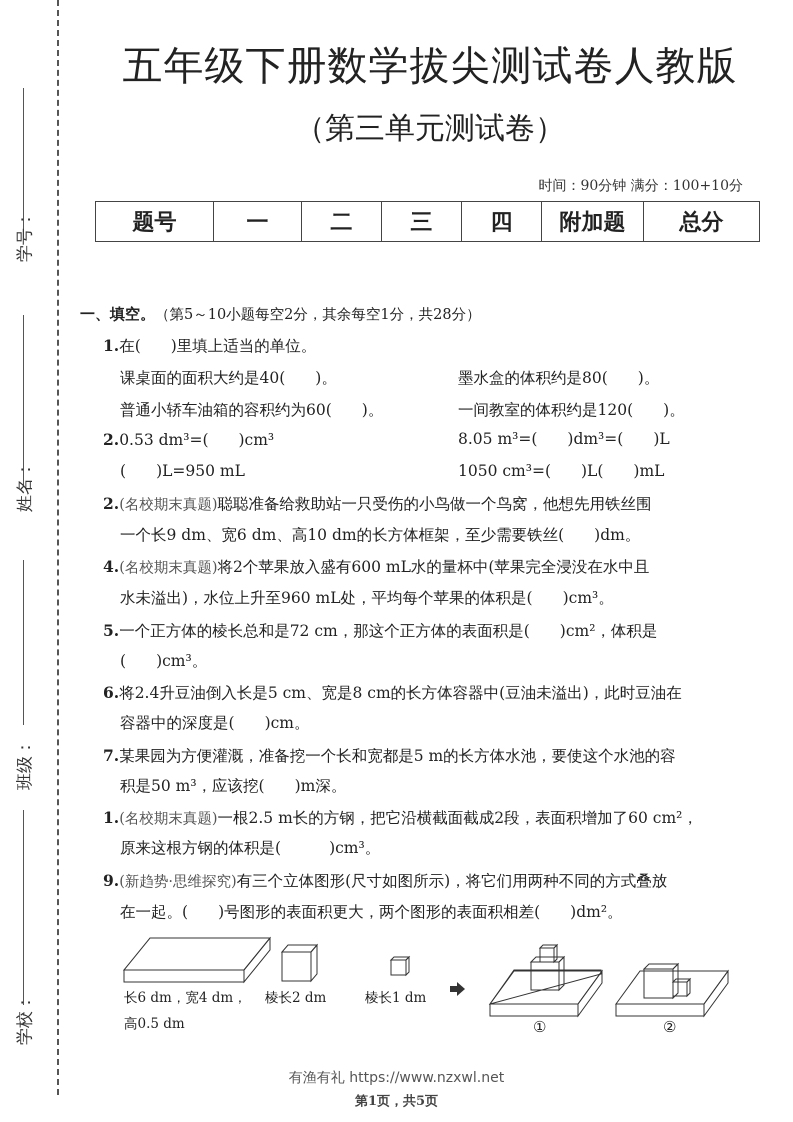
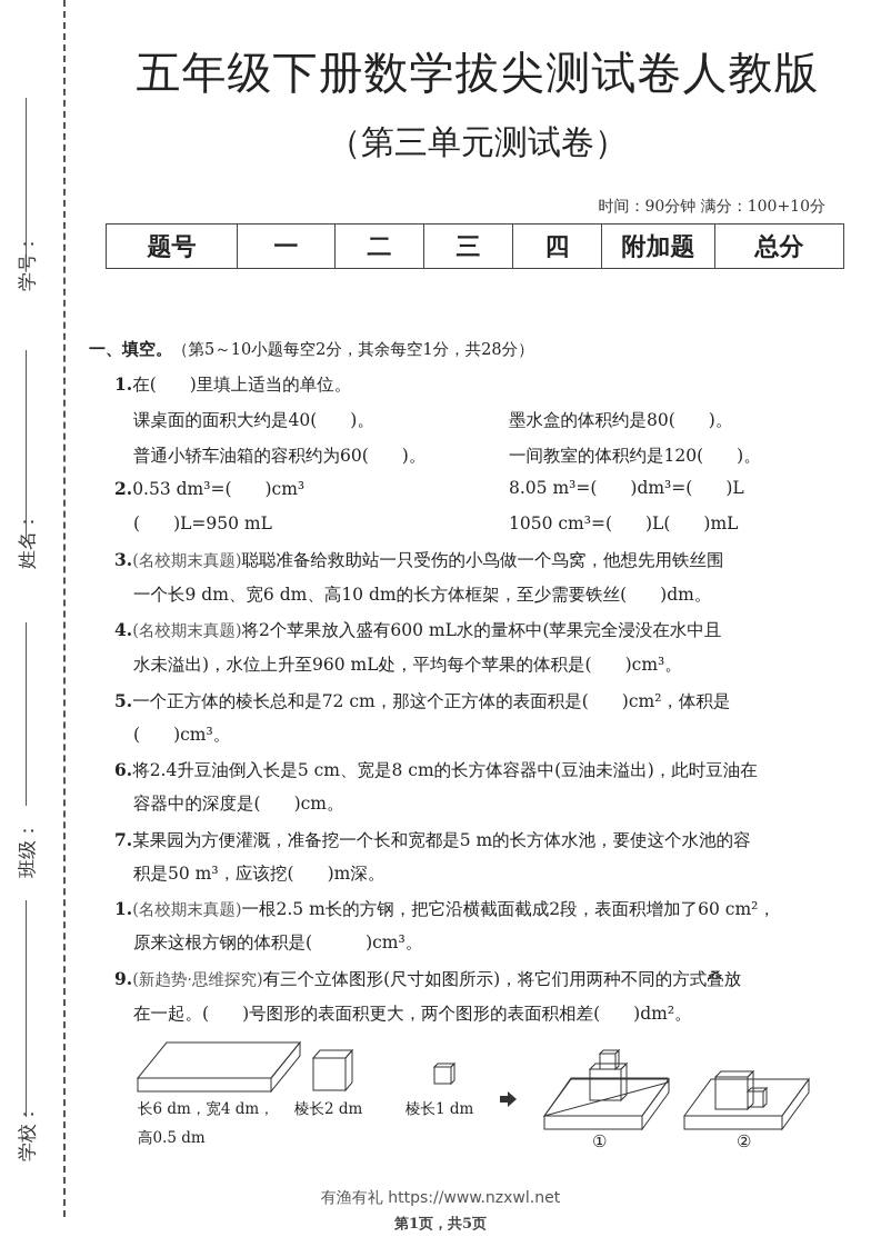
  五年级下册数学拔尖测试卷人教版
  （第三单元测试卷）
  时间：90分钟 满分：100+10分
  题号	一	二	三	四	附加题	总分
  一、填空。（第5～10小题每空2分，其余每空1分，共28分）
  1.在( )里填上适当的单位。
  课桌面的面积大约是40( )。
  墨水盒的体积约是80( )。
  普通小轿车油箱的容积约为60( )。
  一间教室的体积约是120( )。
  2.0.53 dm³=( )cm³
  8.05 m³=( )dm³=( )L
  ( )L=950 mL
  1050 cm³=( )L( )mL
- 2.(名校期末真题)聪聪准备给救助站一只受伤的小鸟做一个鸟窝，他想先用铁丝围
+ 3.(名校期末真题)聪聪准备给救助站一只受伤的小鸟做一个鸟窝，他想先用铁丝围
  一个长9 dm、宽6 dm、高10 dm的长方体框架，至少需要铁丝( )dm。
  4.(名校期末真题)将2个苹果放入盛有600 mL水的量杯中(苹果完全浸没在水中且
  水未溢出)，水位上升至960 mL处，平均每个苹果的体积是( )cm³。
  5.一个正方体的棱长总和是72 cm，那这个正方体的表面积是( )cm²，体积是
  ( )cm³。
  6.将2.4升豆油倒入长是5 cm、宽是8 cm的长方体容器中(豆油未溢出)，此时豆油在
  容器中的深度是( )cm。
  7.某果园为方便灌溉，准备挖一个长和宽都是5 m的长方体水池，要使这个水池的容
  积是50 m³，应该挖( )m深。
  1.(名校期末真题)一根2.5 m长的方钢，把它沿横截面截成2段，表面积增加了60 cm²，
  原来这根方钢的体积是( )cm³。
  9.(新趋势·思维探究)有三个立体图形(尺寸如图所示)，将它们用两种不同的方式叠放
  在一起。( )号图形的表面积更大，两个图形的表面积相差( )dm²。
  长6 dm，宽4 dm，
  高0.5 dm
  棱长2 dm
  棱长1 dm
  ①
  ②
  有渔有礼 https://www.nzxwl.net
  第1页，共5页
